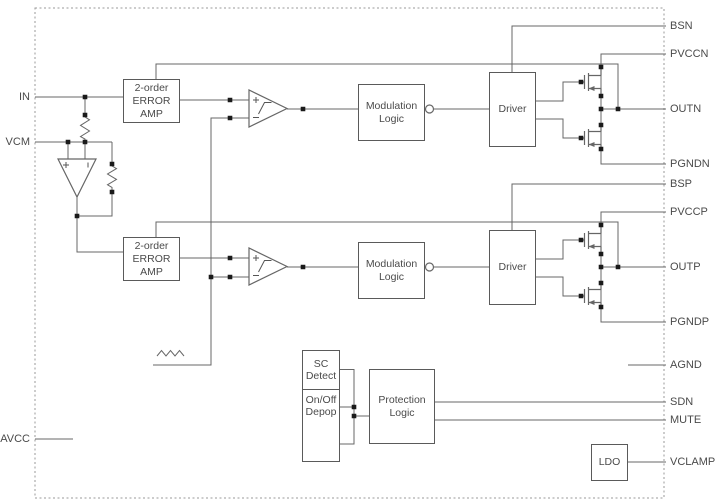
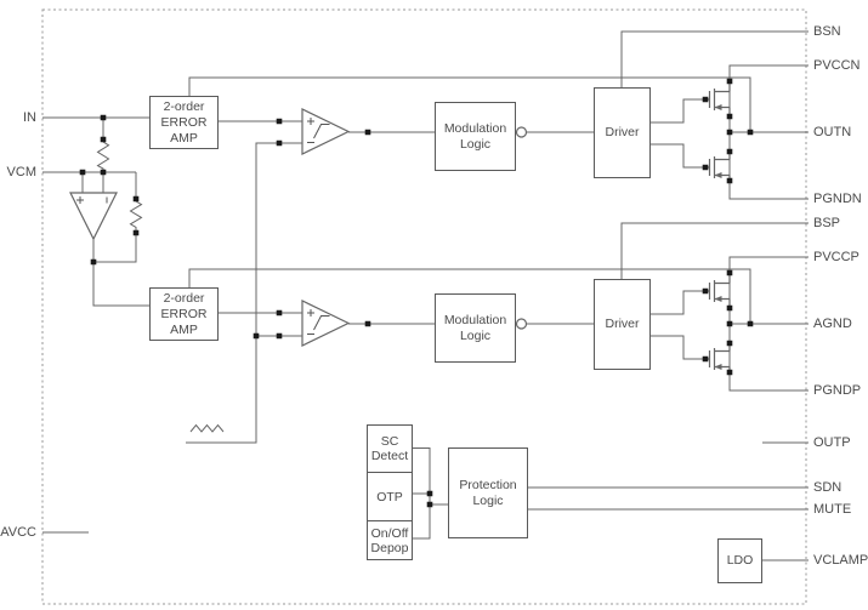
  2-order
  ERROR
  AMP
  2-order
  ERROR
  AMP
  Modulation
  Logic
  Modulation
  Logic
  Driver
  Driver
  Protection
  Logic
  LDO
  SC
  Detect
+ OTP
  On/Off
  Depop
  IN
  VCM
  AVCC
  BSN
  PVCCN
  OUTN
  PGNDN
  BSP
  PVCCP
- OUTP
+ AGND
  PGNDP
- AGND
+ OUTP
  SDN
  MUTE
  VCLAMP
